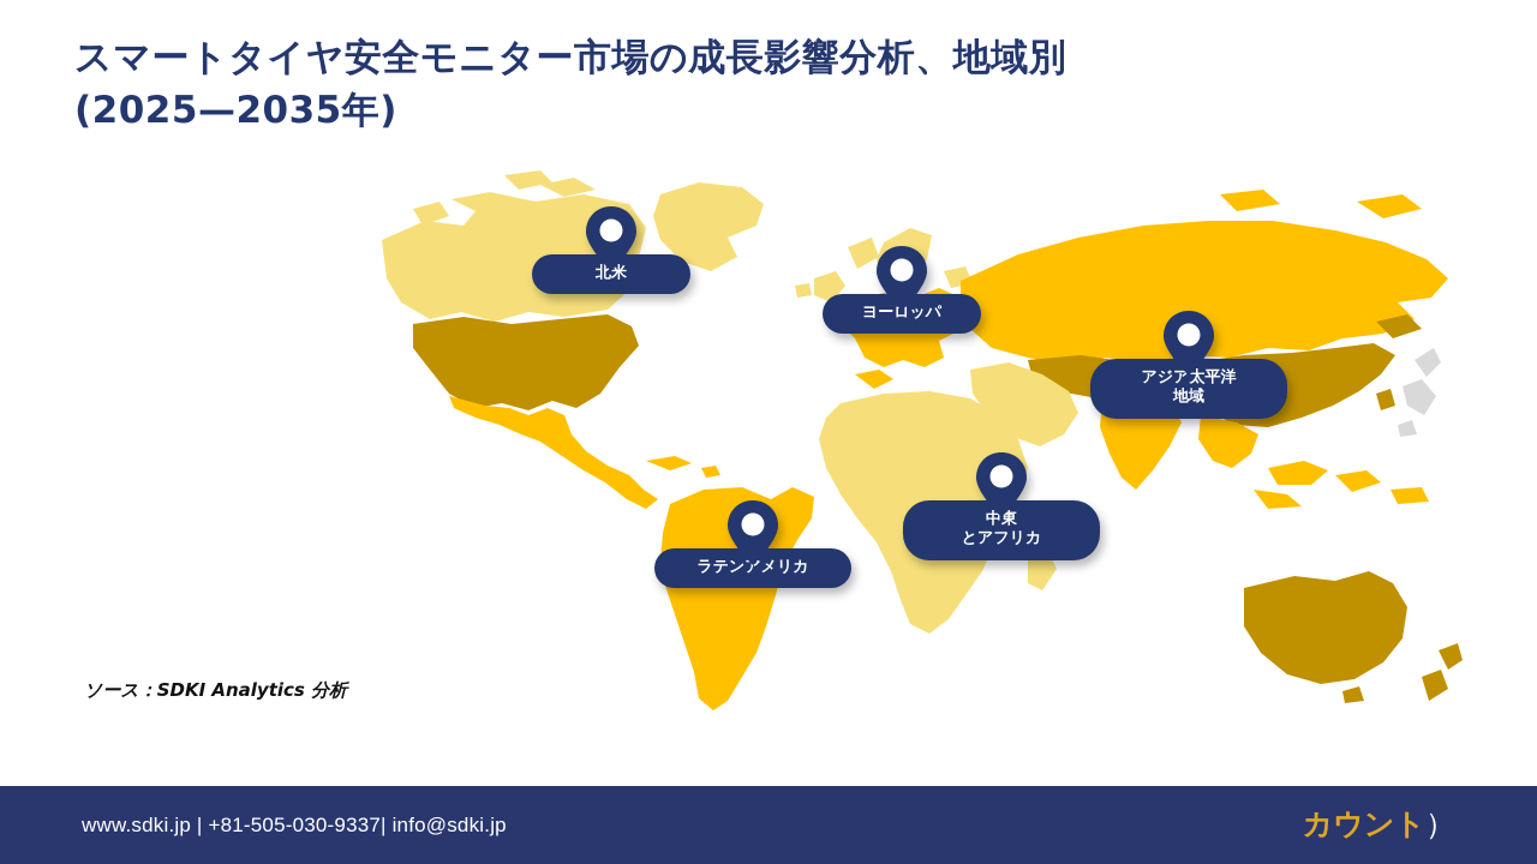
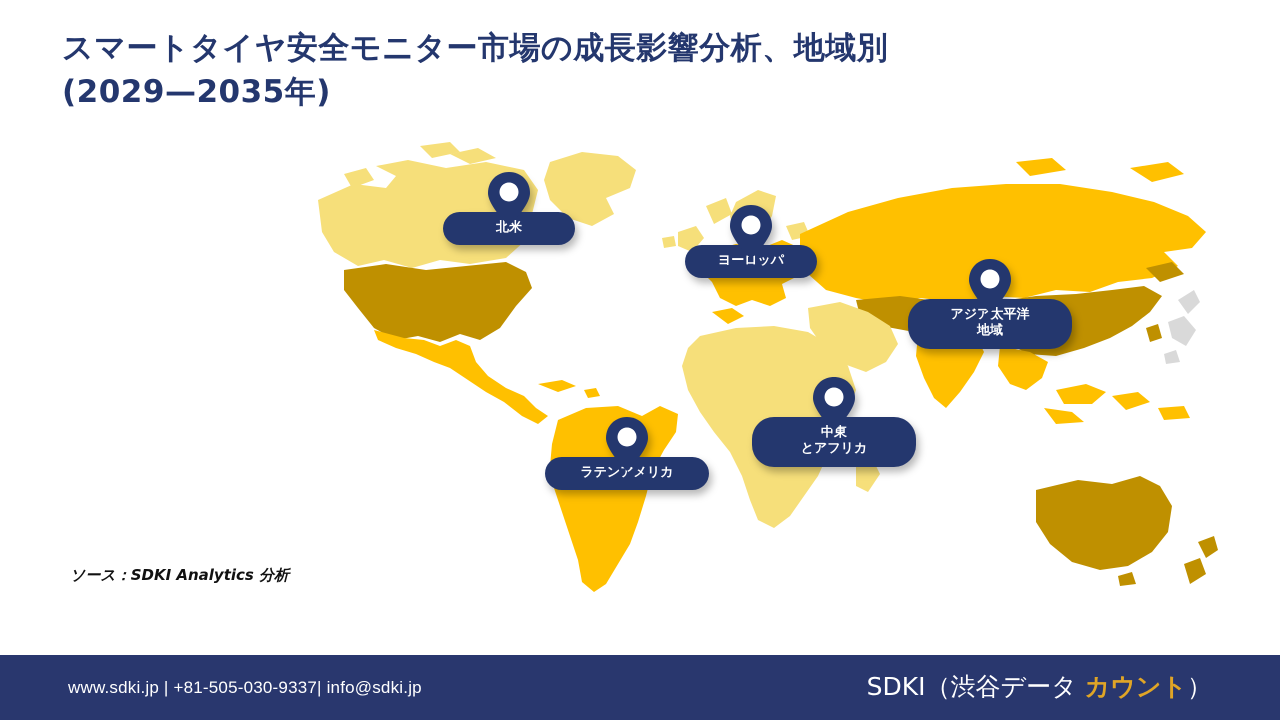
  スマートタイヤ安全モニター市場の成長影響分析、地域別
- (2025—2035年)
+ (2029—2035年)
  ソース：SDKI Analytics 分析
  北米
  ヨーロッパ
  アジア太平洋
  地域
  中東
  とアフリカ
  ラテンアメリカ
  www.sdki.jp | +81-505-030-9337| info@sdki.jp
+ SDKI（渋谷データ
  カウント
  ）
